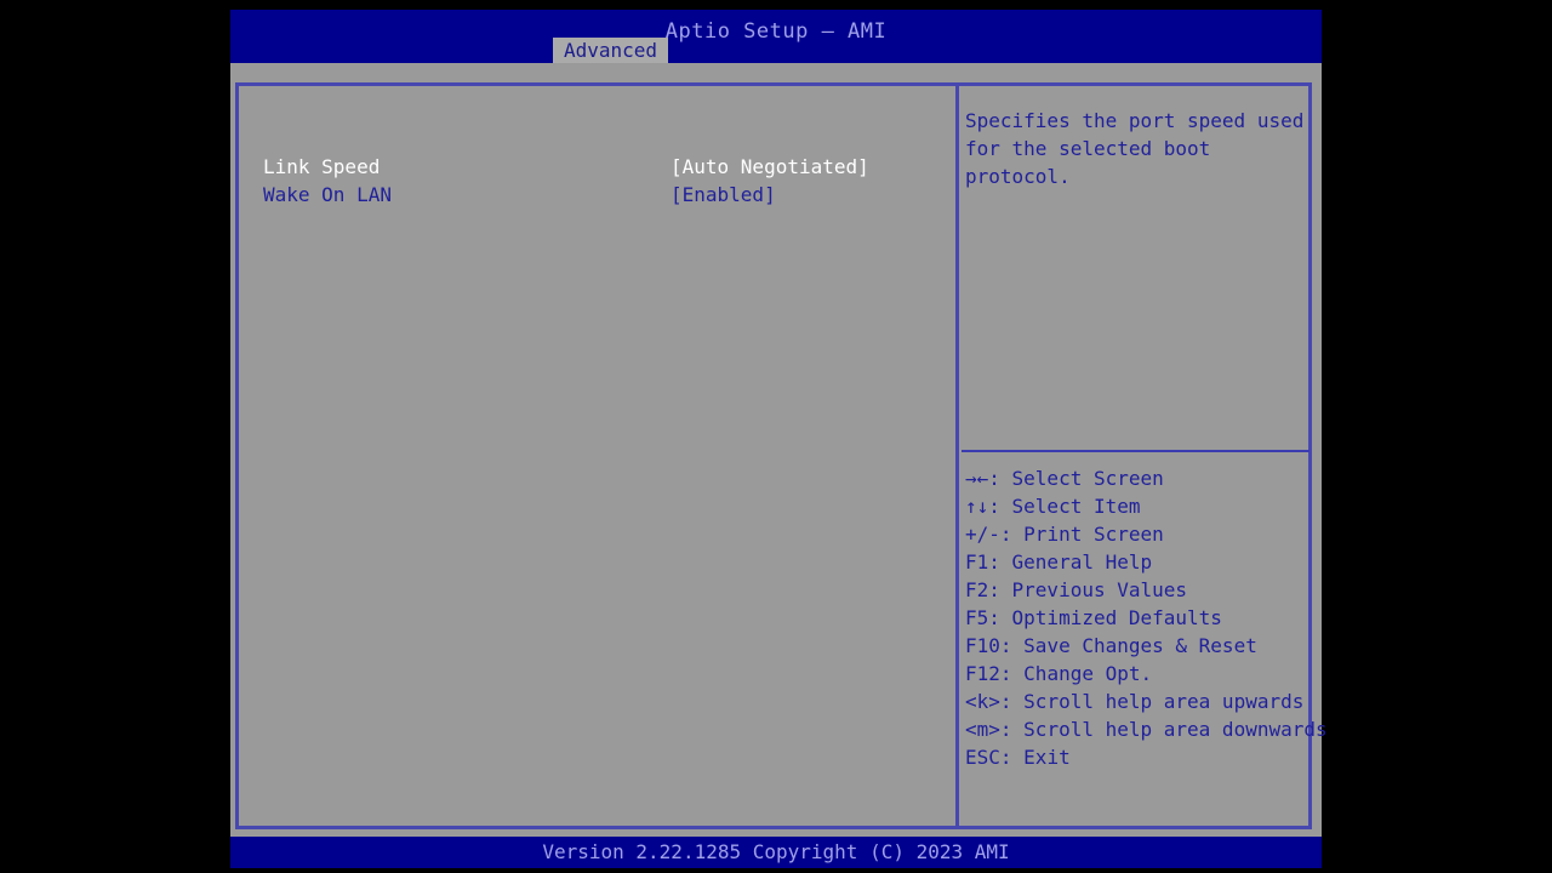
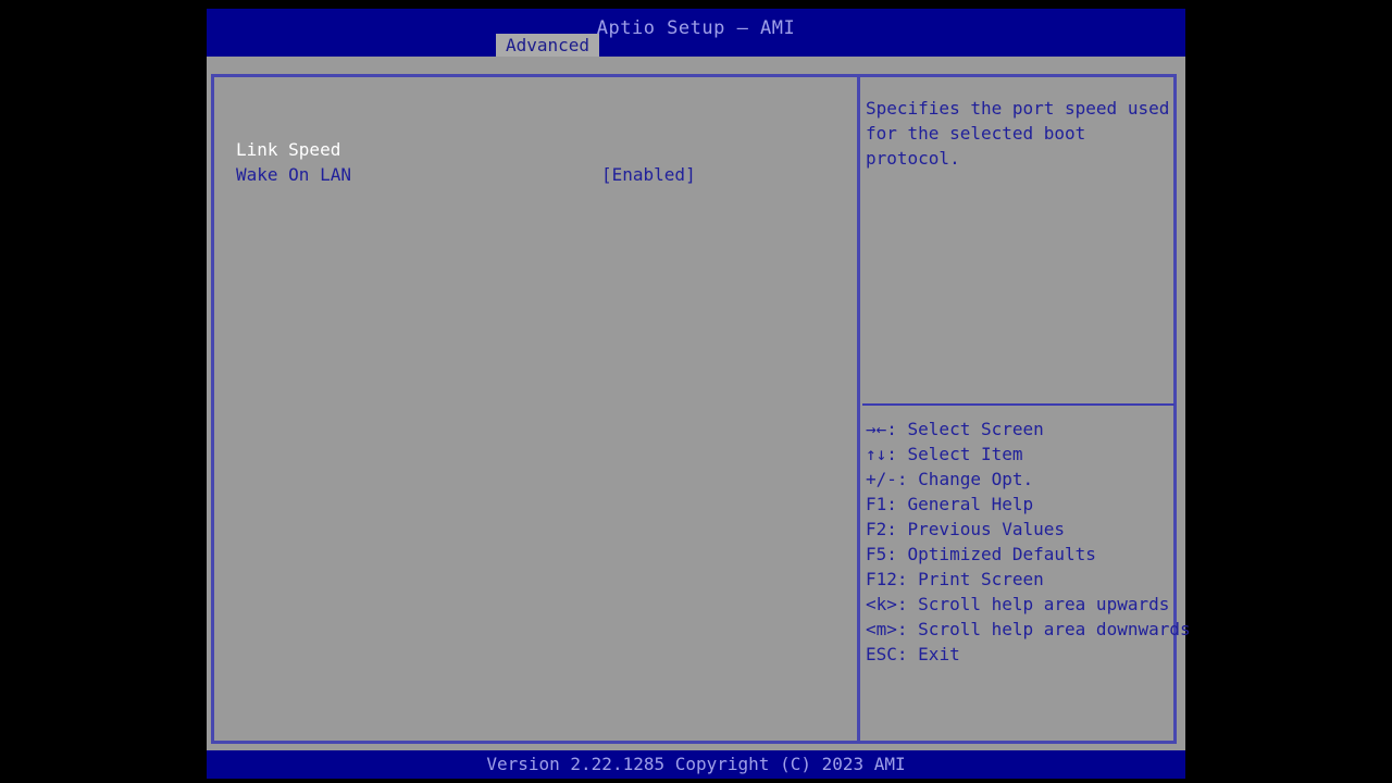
  Aptio Setup – AMI
  Advanced
  Link Speed
- [Auto Negotiated]
  Wake On LAN
  [Enabled]
  Specifies the port speed used for the selected boot protocol.
  →←: Select Screen
  ↑↓: Select Item
- +/-: Print Screen
+ +/-: Change Opt.
  F1: General Help
  F2: Previous Values
  F5: Optimized Defaults
- F10: Save Changes & Reset
- F12: Change Opt.
+ F12: Print Screen
  <k>: Scroll help area upwards
  <m>: Scroll help area downwards
  ESC: Exit
  Version 2.22.1285 Copyright (C) 2023 AMI
